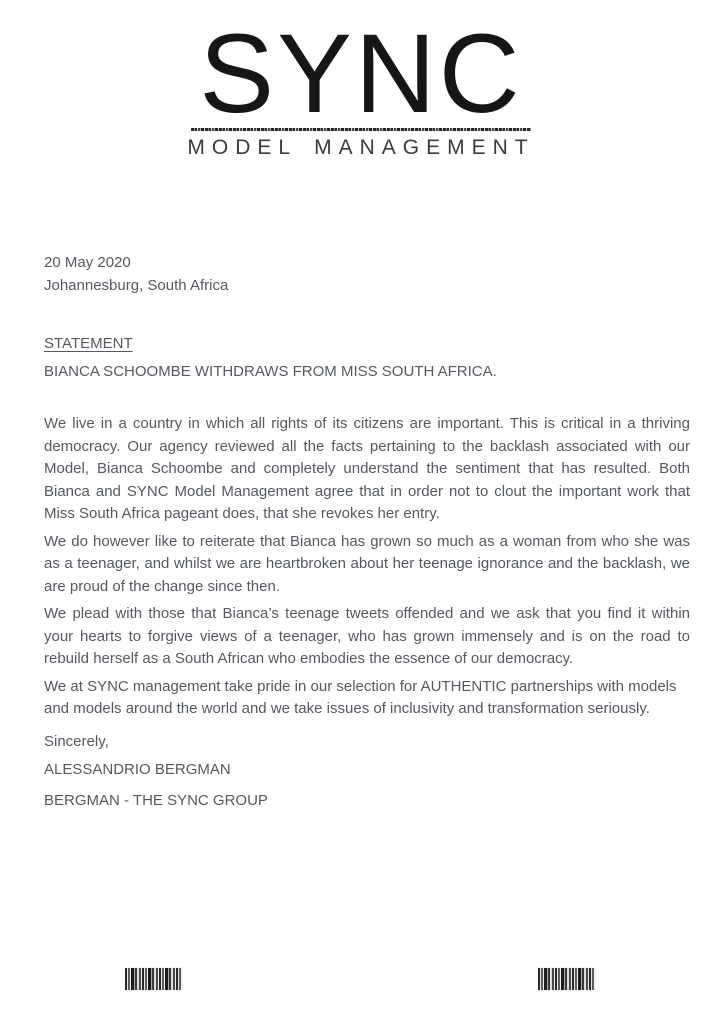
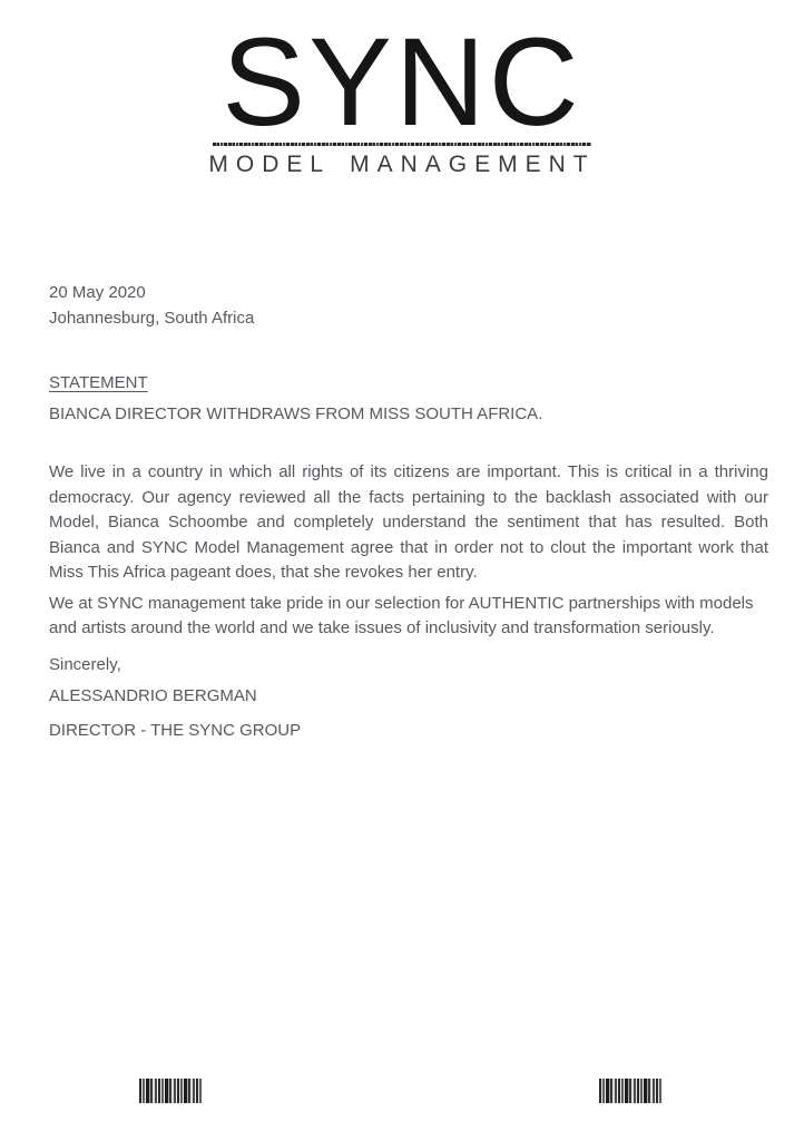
  SYNC
  MODEL MANAGEMENT
  20 May 2020
  Johannesburg, South Africa
  STATEMENT
- BIANCA SCHOOMBE WITHDRAWS FROM MISS SOUTH AFRICA.
+ BIANCA DIRECTOR WITHDRAWS FROM MISS SOUTH AFRICA.
- We live in a country in which all rights of its citizens are important. This is critical in a thriving democracy. Our agency reviewed all the facts pertaining to the backlash associated with our Model, Bianca Schoombe and completely understand the sentiment that has resulted. Both Bianca and SYNC Model Management agree that in order not to clout the important work that Miss South Africa pageant does, that she revokes her entry.
+ We live in a country in which all rights of its citizens are important. This is critical in a thriving democracy. Our agency reviewed all the facts pertaining to the backlash associated with our Model, Bianca Schoombe and completely understand the sentiment that has resulted. Both Bianca and SYNC Model Management agree that in order not to clout the important work that Miss This Africa pageant does, that she revokes her entry.
- We do however like to reiterate that Bianca has grown so much as a woman from who she was as a teenager, and whilst we are heartbroken about her teenage ignorance and the backlash, we are proud of the change since then.
- We plead with those that Bianca’s teenage tweets offended and we ask that you find it within your hearts to forgive views of a teenager, who has grown immensely and is on the road to rebuild herself as a South African who embodies the essence of our democracy.
- We at SYNC management take pride in our selection for AUTHENTIC partnerships with models and models around the world and we take issues of inclusivity and transformation seriously.
+ We at SYNC management take pride in our selection for AUTHENTIC partnerships with models and artists around the world and we take issues of inclusivity and transformation seriously.
  Sincerely,
  ALESSANDRIO BERGMAN
- BERGMAN - THE SYNC GROUP
+ DIRECTOR - THE SYNC GROUP
